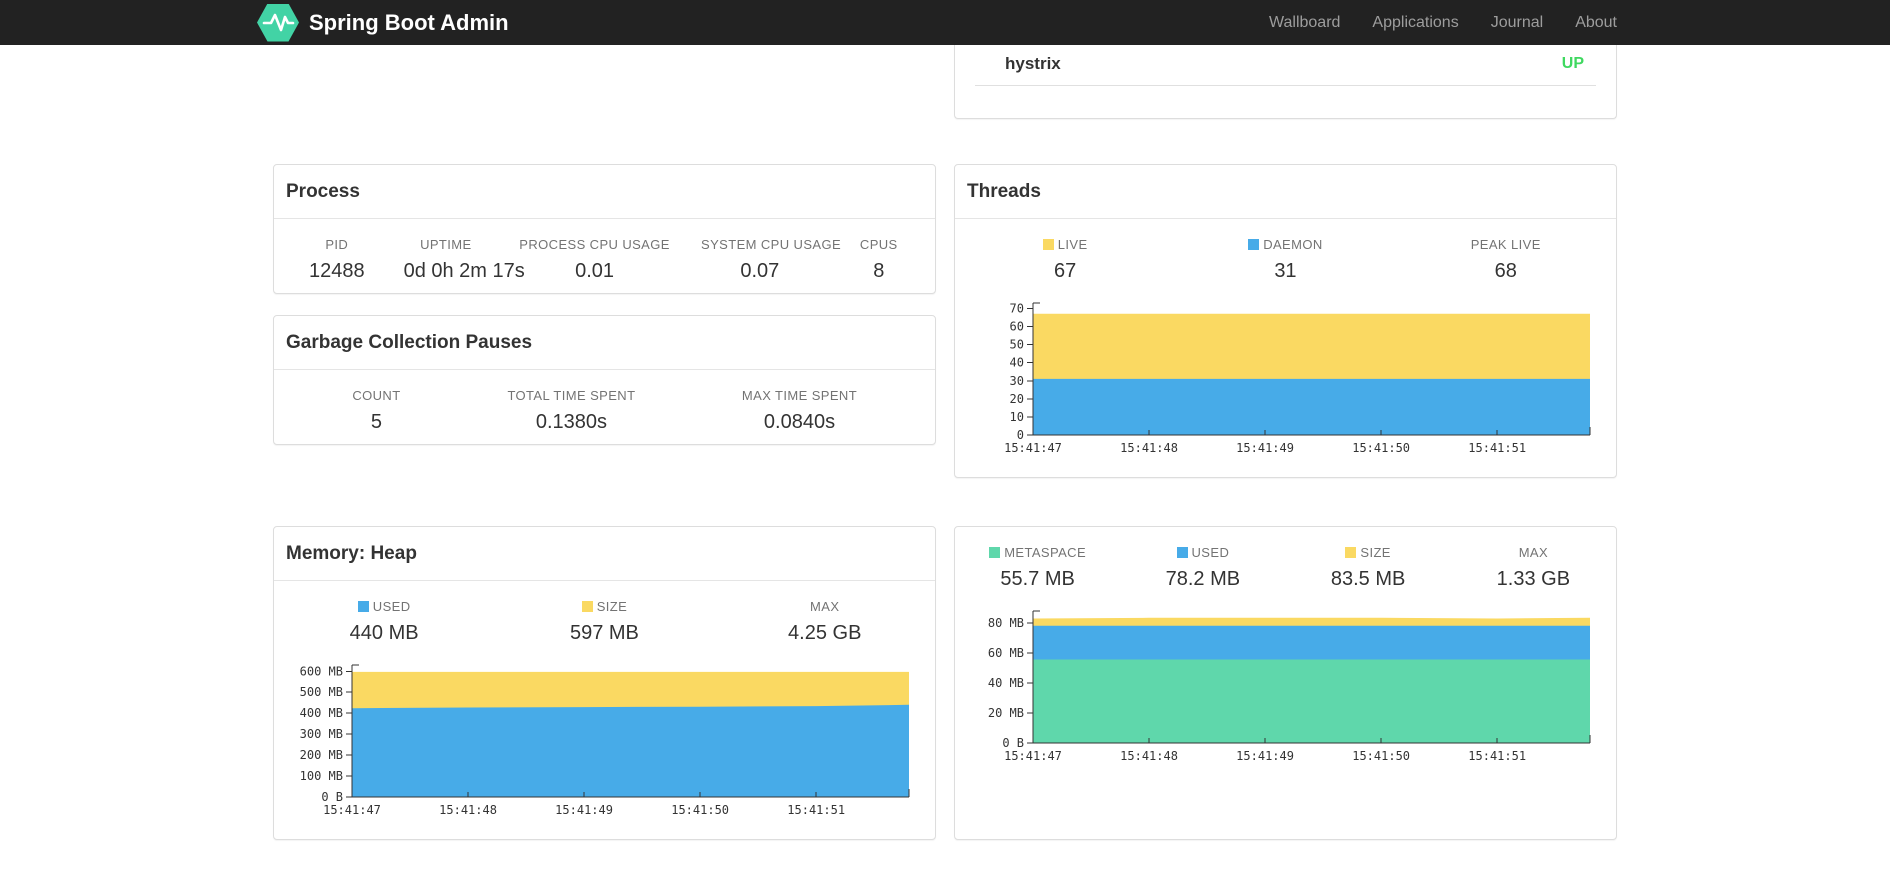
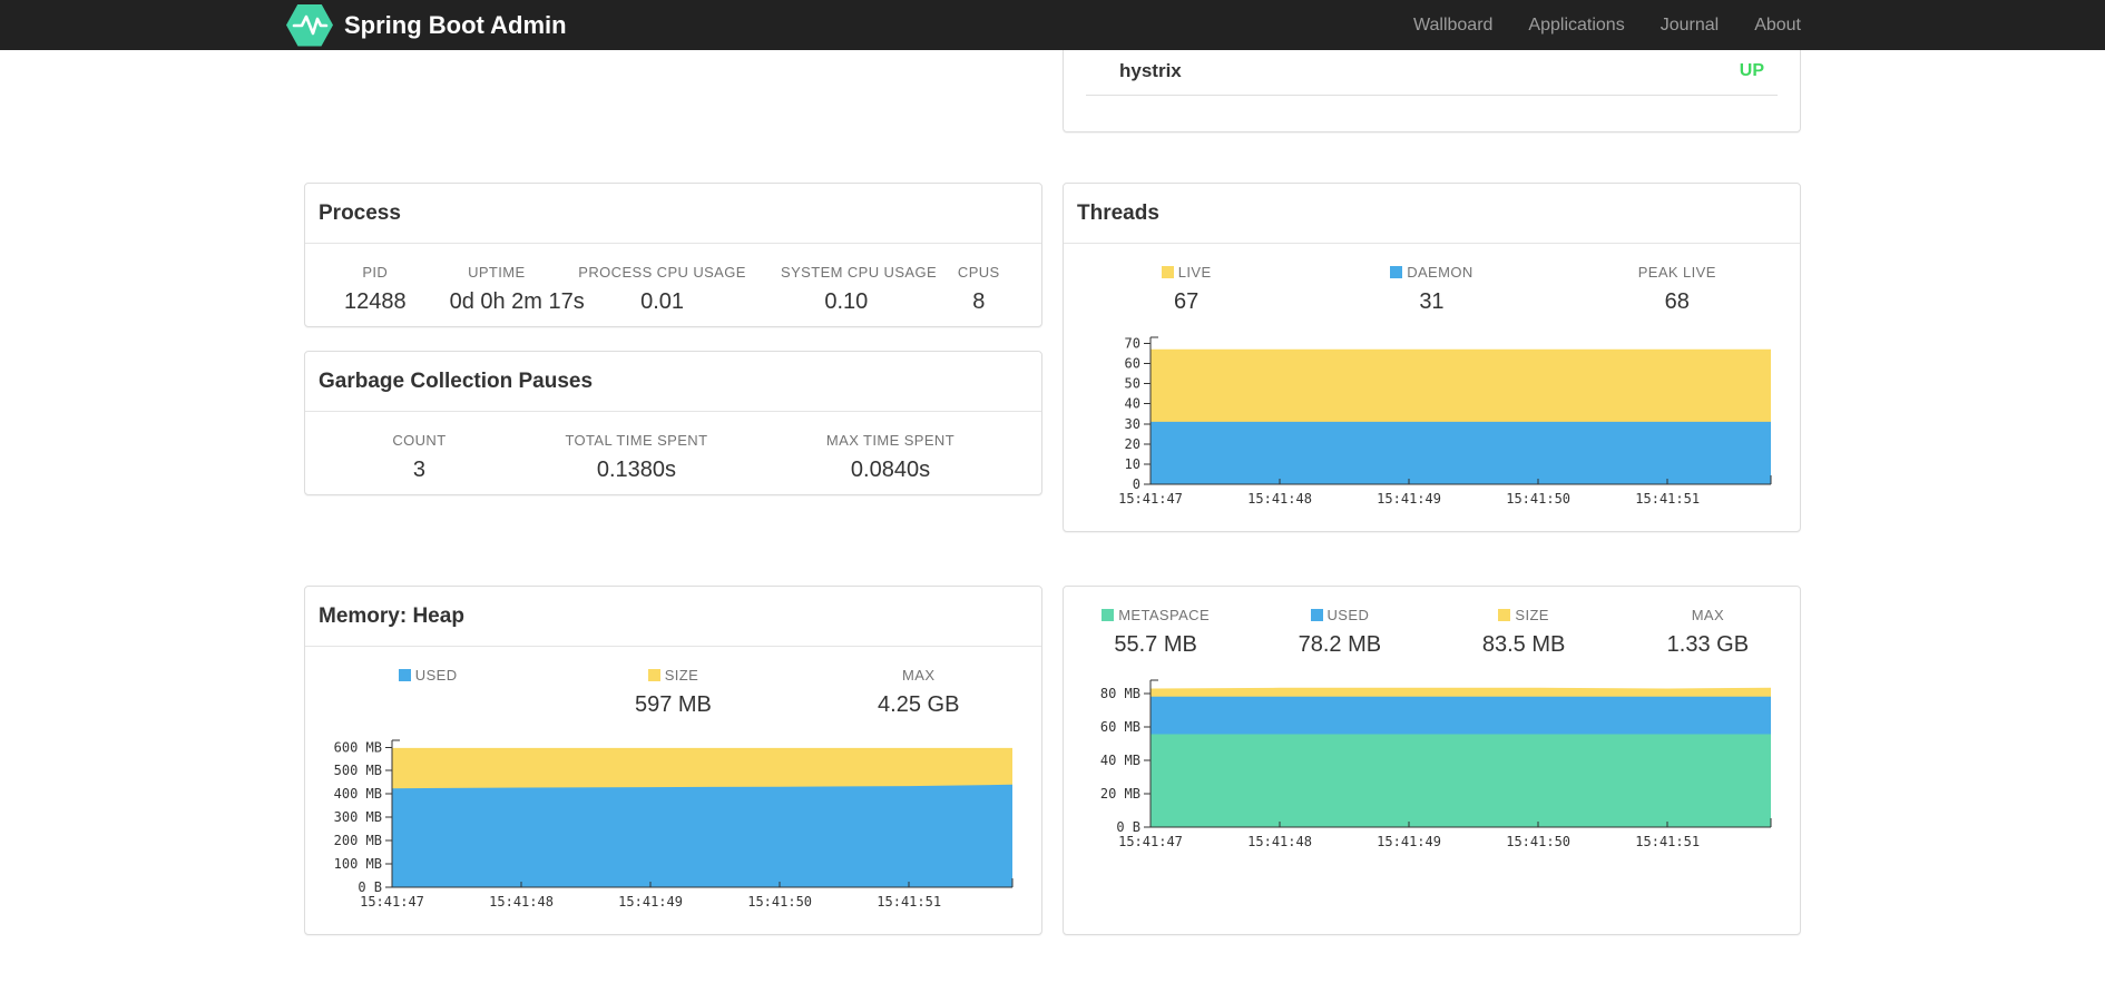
  Spring Boot Admin
  Wallboard
  Applications
  Journal
  About
  hystrix
  UP
  Process
  PID
  12488
  UPTIME
  PROCESS CPU USAGE
  0.01
  SYSTEM CPU USAG
- 0.07
+ 0.10
  CPUS
  8
  Garbage Collection Pauses
  COUNT
- 5
+ 3
  TOTAL TIME SPENT
  0.1380s
  MAX TIME SPENT
  0.0840s
  Threads
  LIVE
  67
  DAEMON
  31
  PEAK LIVE
  68
  0
  10
  20
  30
  40
  50
  60
  70
  15:41:47
  15:41:48
  15:41:49
  15:41:50
  15:41:51
  Memory: Heap
  USED
- 440 MB
  SIZE
  597 MB
  MAX
  4.25 GB
  0 B
  100 MB
  200 MB
  300 MB
  400 MB
  500 MB
  600 MB
  15:41:47
  15:41:48
  15:41:49
  15:41:50
  15:41:51
  METASPACE
  55.7 MB
  USED
  78.2 MB
  SIZE
  83.5 MB
  MAX
  1.33 GB
  0 B
  20 MB
  40 MB
  60 MB
  80 MB
  15:41:47
  15:41:48
  15:41:49
  15:41:50
  15:41:51
